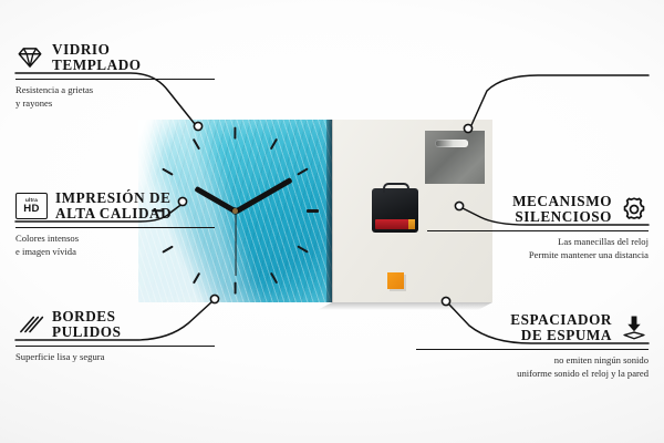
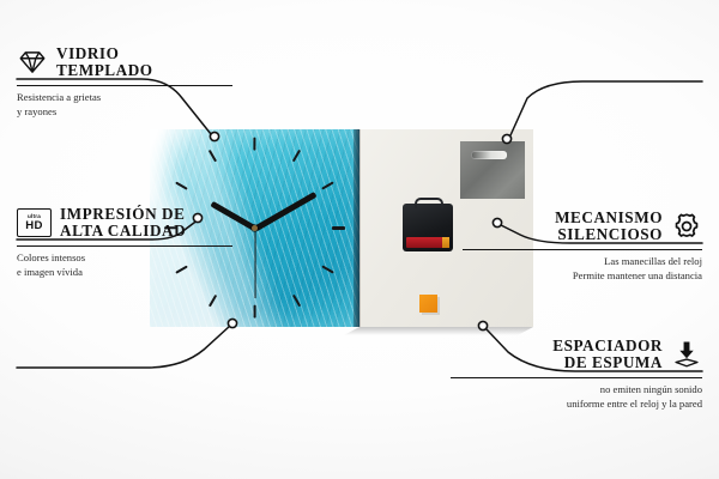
  VIDRIO
  TEMPLADO
  Resistencia a grietas
  y rayones
  HD
  IMPRESIÓN DE
  ALTA CALIDAD
  Colores intensos
  e imagen vívida
- BORDES
- PULIDOS
- Superficie lisa y segura
  MECANISMO
  SILENCIOSO
  Las manecillas del reloj
  Permite mantener una distancia
  ESPACIADOR
  DE ESPUMA
  no emiten ningún sonido
- uniforme sonido el reloj y la pared
+ uniforme entre el reloj y la pared
